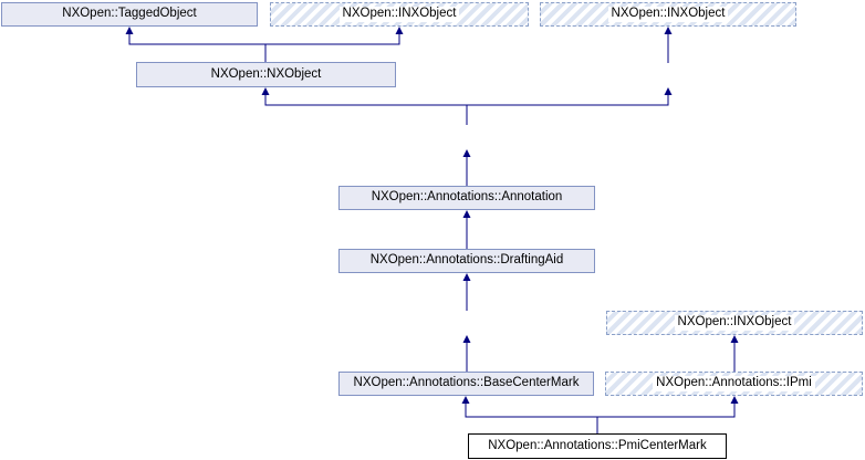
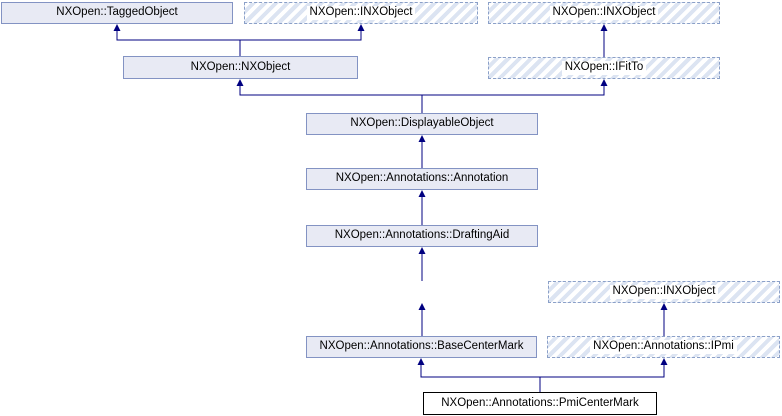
  NXOpen::TaggedObject
  NXOpen::INXObject
  NXOpen::INXObject
  NXOpen::NXObject
+ NXOpen::IFitTo
+ NXOpen::DisplayableObject
  NXOpen::Annotations::Annotation
  NXOpen::Annotations::DraftingAid
  NXOpen::INXObject
  NXOpen::Annotations::BaseCenterMark
  NXOpen::Annotations::IPmi
  NXOpen::Annotations::PmiCenterMark
